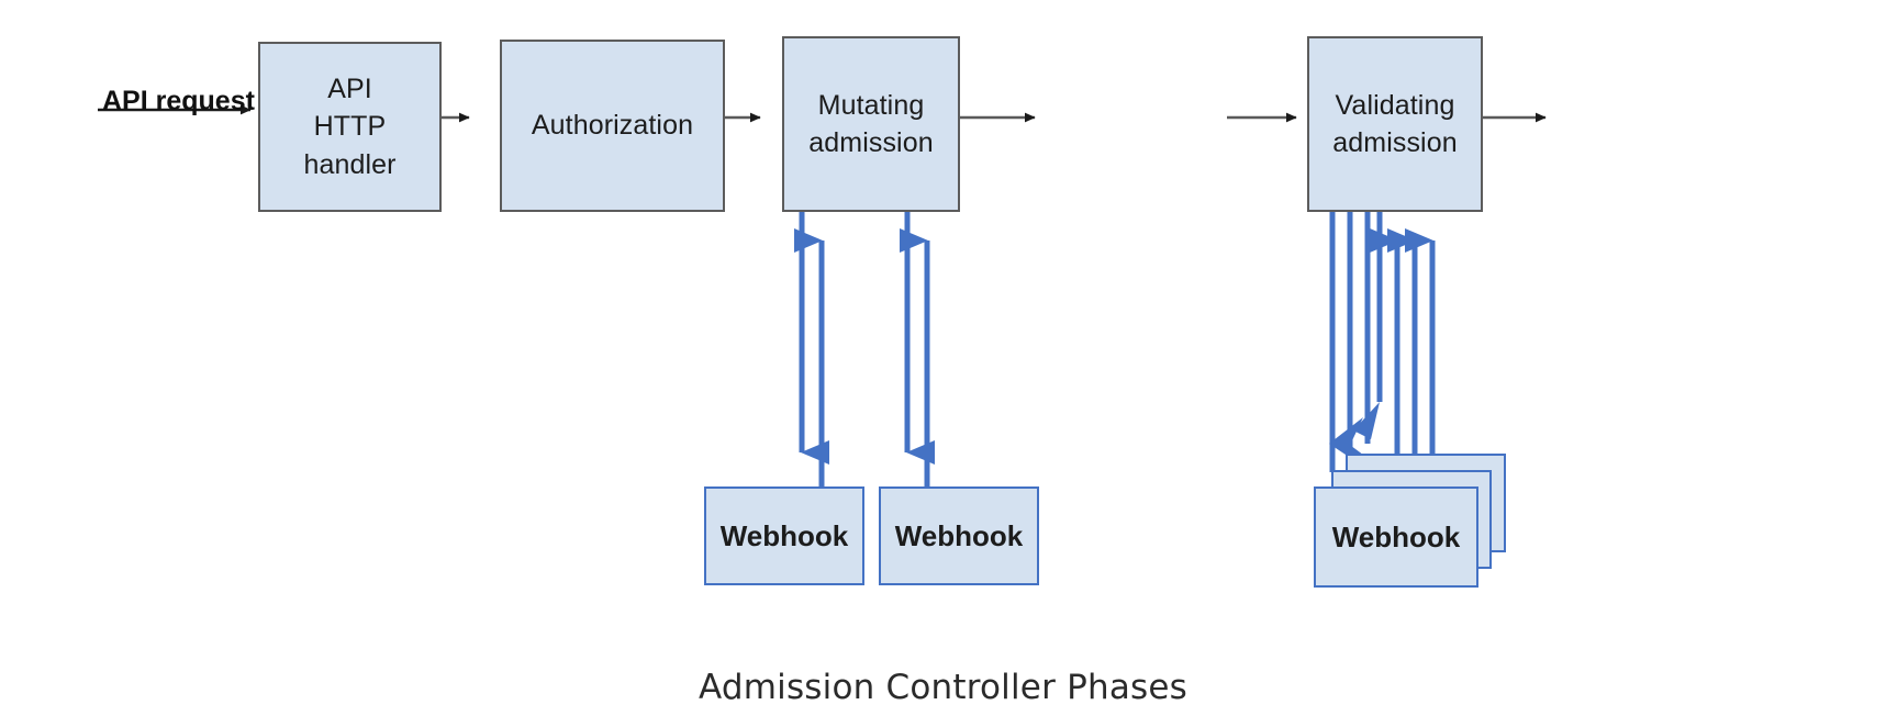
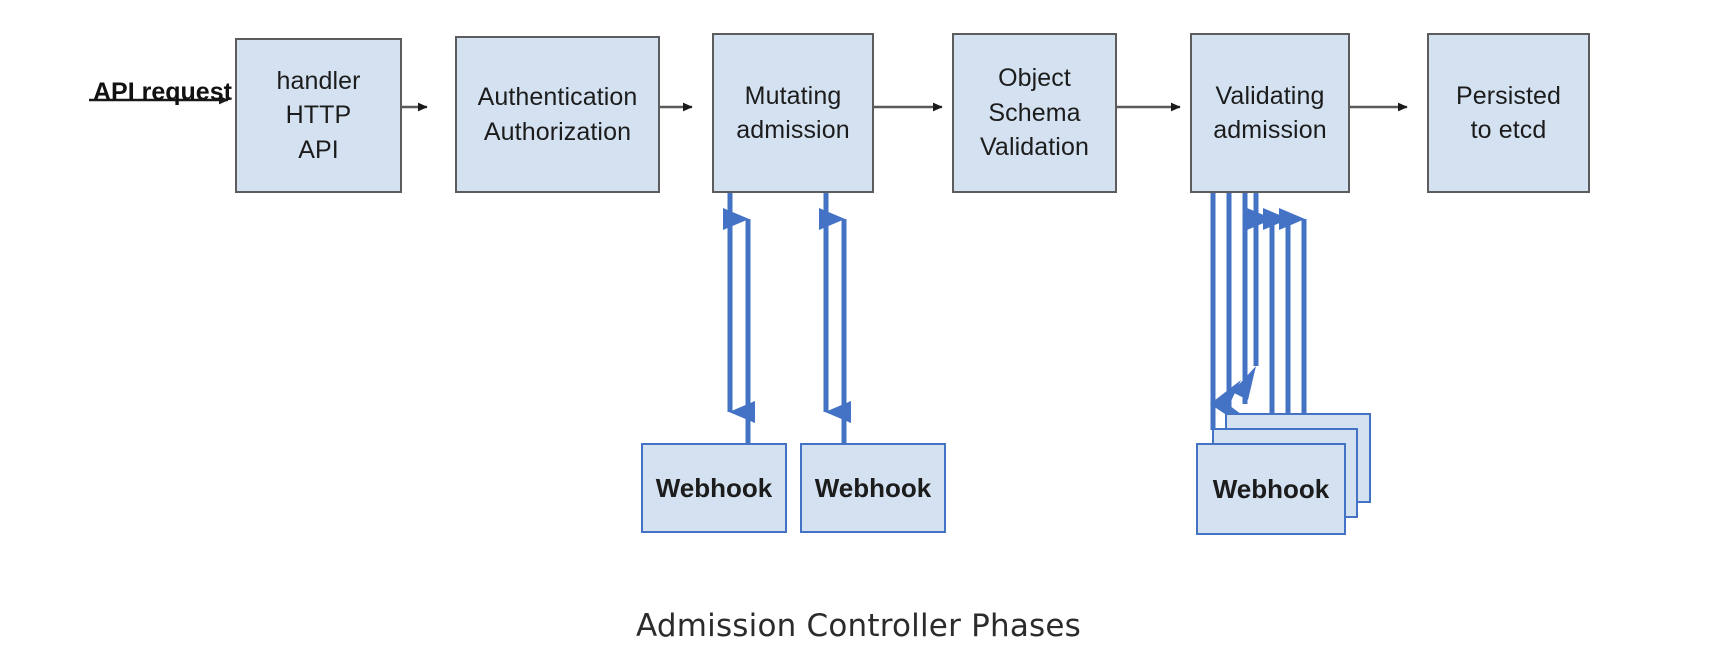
  API request
- API
+ handler
  HTTP
- handler
+ API
+ Authentication
  Authorization
  Mutating
  admission
+ Object
+ Schema
+ Validation
  Validating
  admission
+ Persisted
+ to etcd
  Webhook
  Webhook
  Webhook
  Admission Controller Phases
